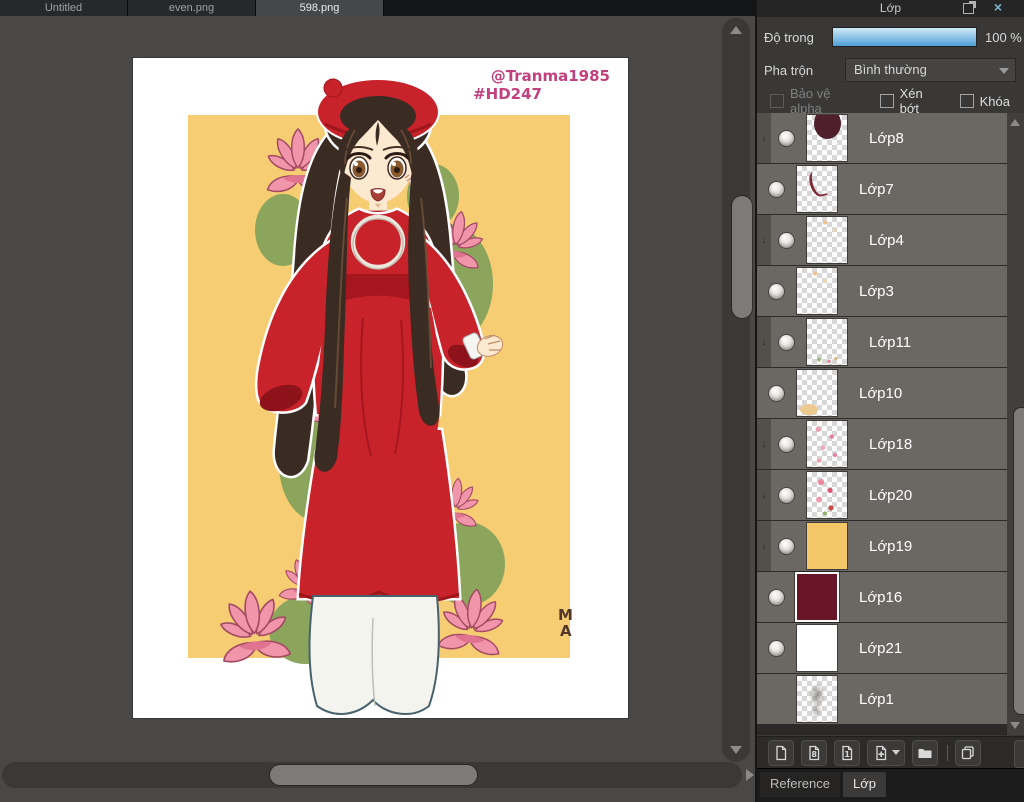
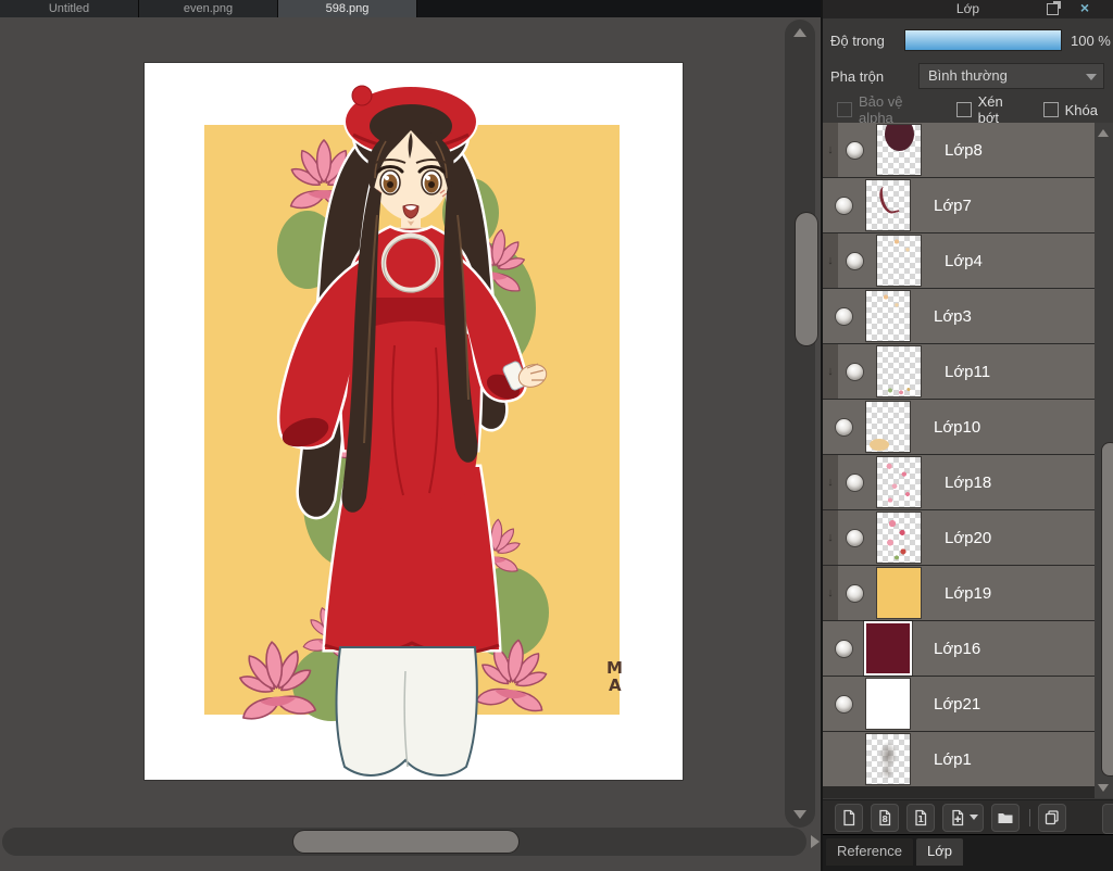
  Untitled
  even.png
  598.png
- @Tranma1985
- #HD247
  M
  A
  Lớp
  ×
  Độ trong
  100 %
  Pha trộn
  Bình thường
  Bảo vệ alpha
  Xén bớt
  Khóa
  ↓
  Lớp8
  Lớp7
  ↓
  Lớp4
  Lớp3
  ↓
  Lớp11
  Lớp10
  ↓
  Lớp18
  ↓
  Lớp20
  ↓
  Lớp19
  Lớp16
  Lớp21
  Lớp1
  8
  1
  Reference
  Lớp
